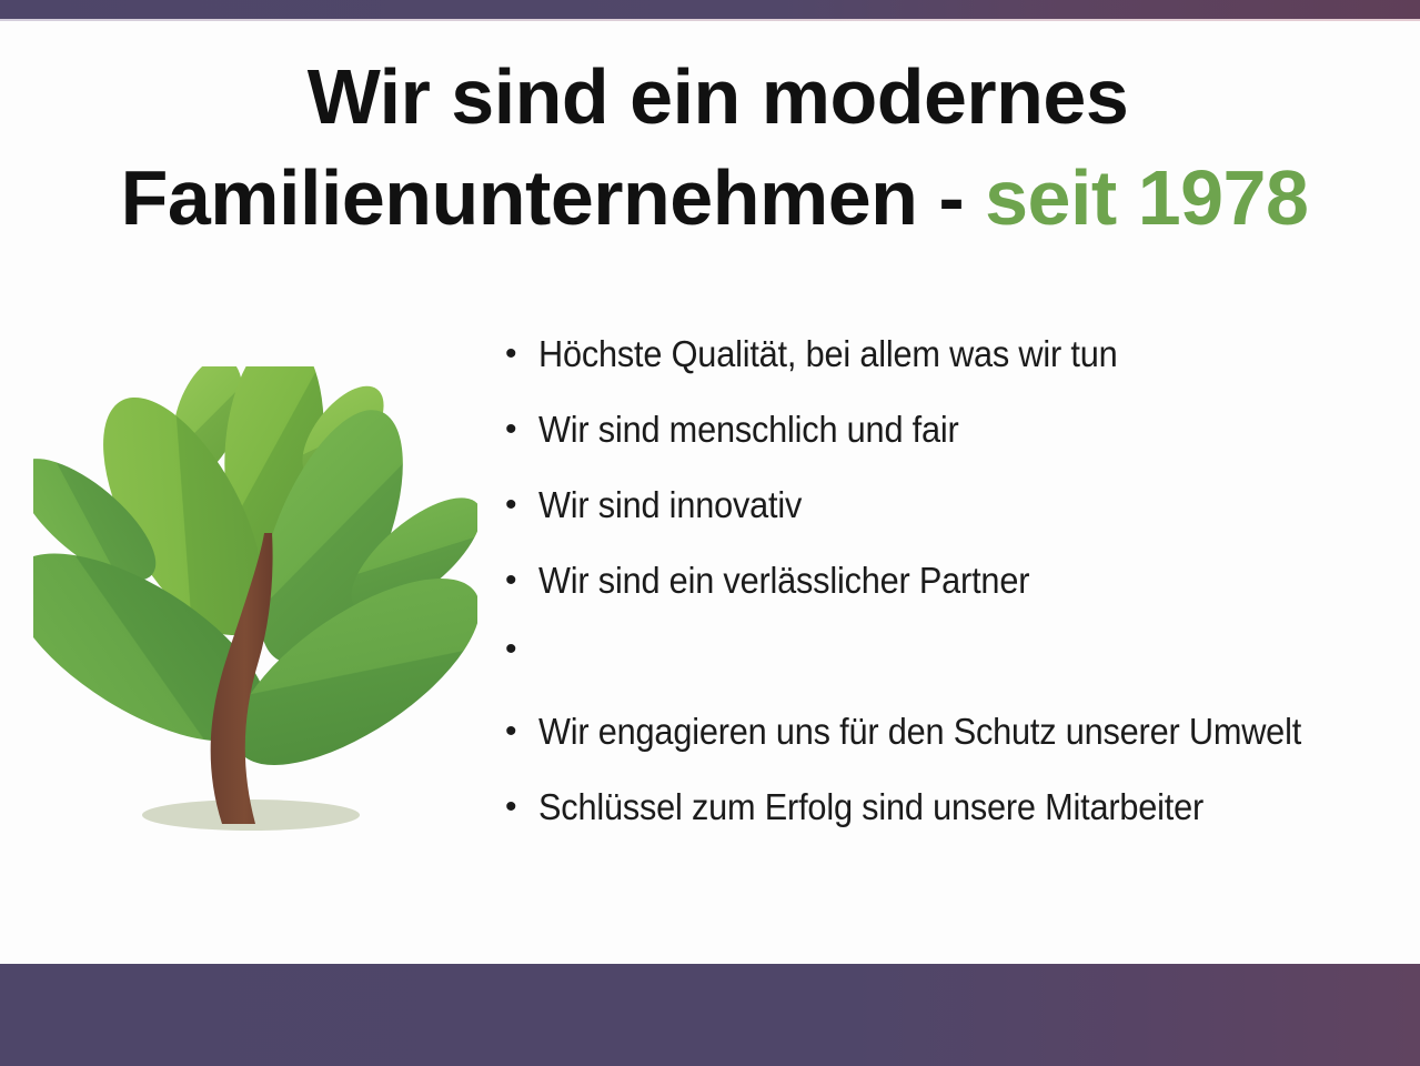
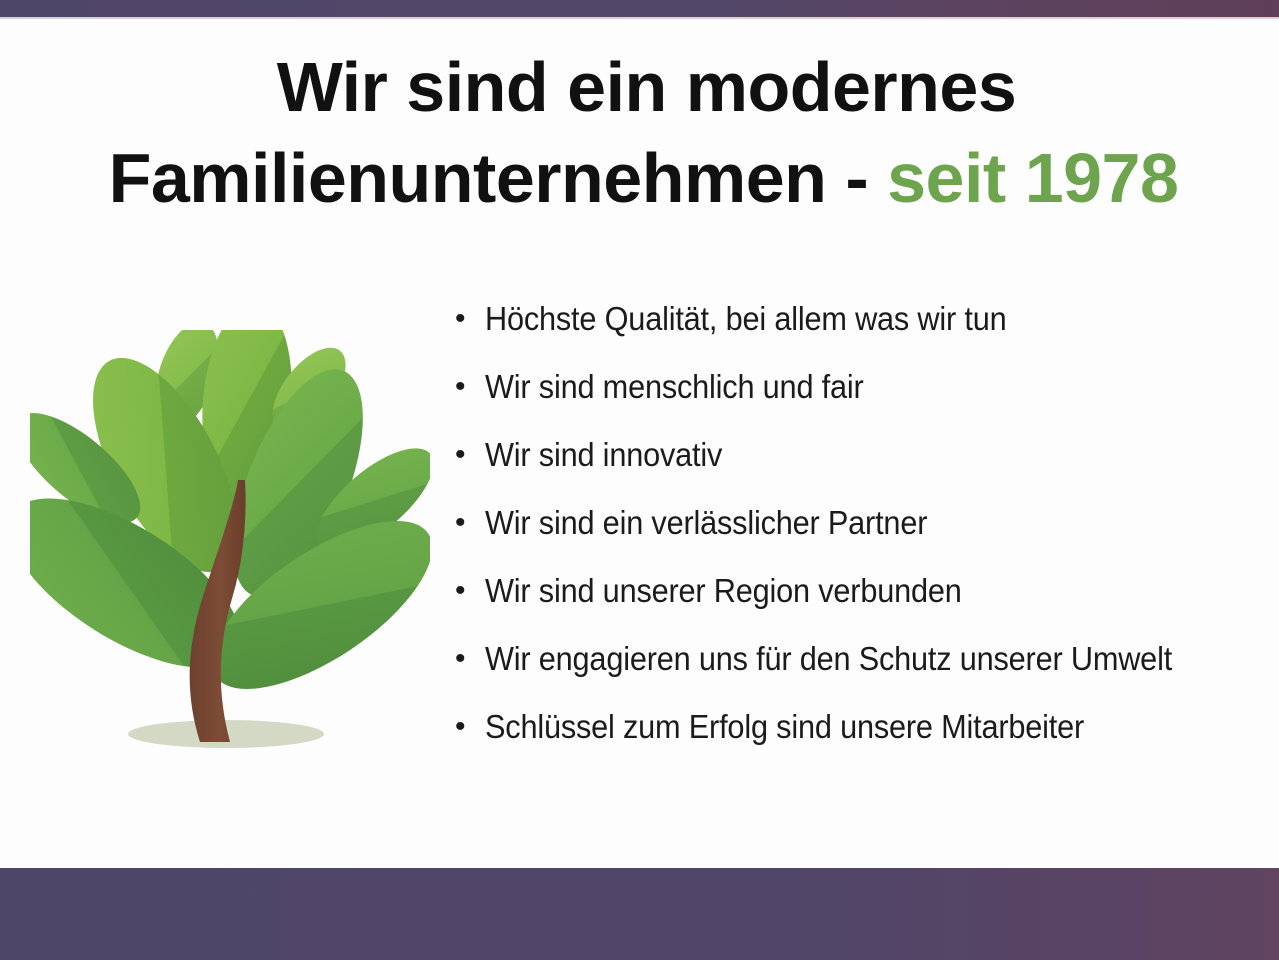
  Wir sind ein modernes
  Familienunternehmen - seit 1978
  •
  Höchste Qualität, bei allem was wir tun
  •
  Wir sind menschlich und fair
  •
  Wir sind innovativ
  •
  Wir sind ein verlässlicher Partner
  •
+ Wir sind unserer Region verbunden
  •
  Wir engagieren uns für den Schutz unserer Umwelt
  •
  Schlüssel zum Erfolg sind unsere Mitarbeiter
